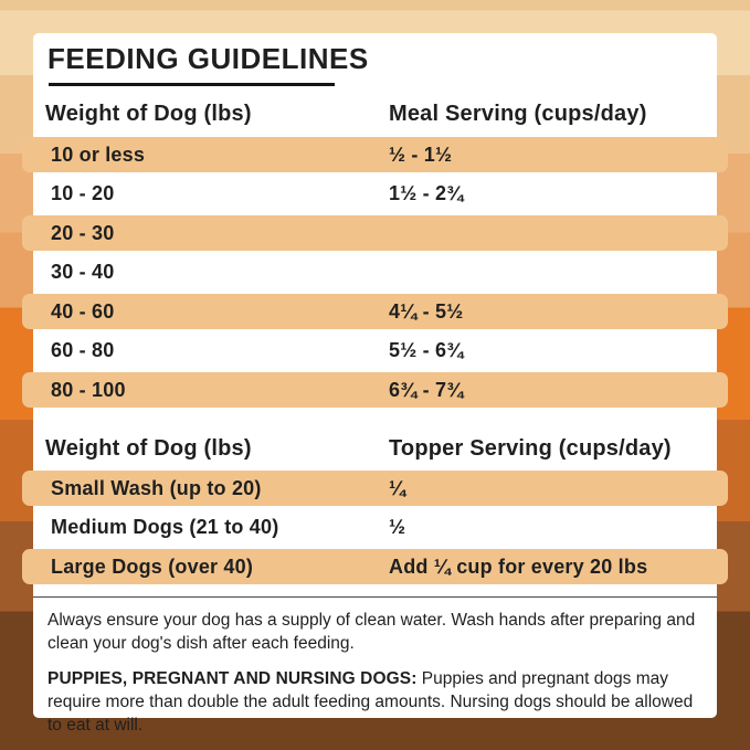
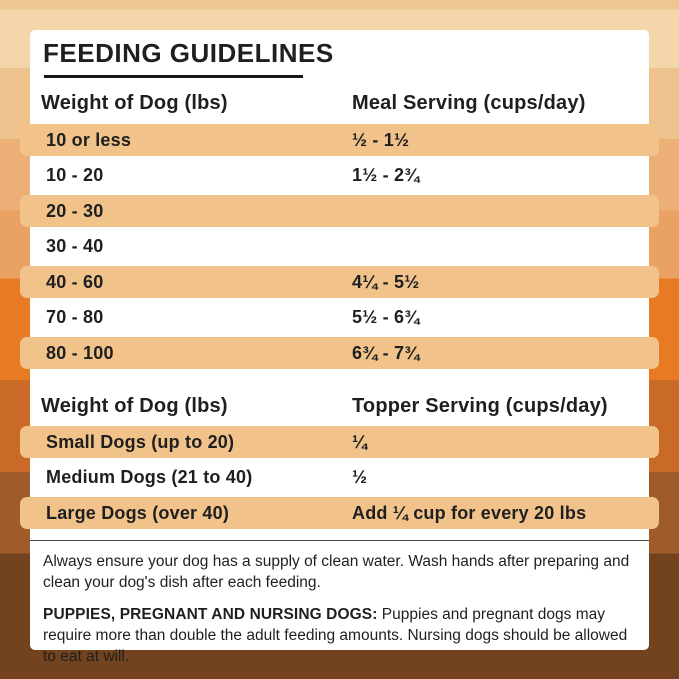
  FEEDING GUIDELINES
  Weight of Dog (lbs)
  Meal Serving (cups/day)
  10 or less
  ½ - 1½
  10 - 20
  1½ - 2¾
  20 - 30
  30 - 40
  40 - 60
  4¼ - 5½
- 60 - 80
+ 70 - 80
  5½ - 6¾
  80 - 100
  6¾ - 7¾
  Weight of Dog (lbs)
  Topper Serving (cups/day)
- Small Wash (up to 20)
+ Small Dogs (up to 20)
  ¼
  Medium Dogs (21 to 40)
  ½
  Large Dogs (over 40)
  Add ¼ cup for every 20 lbs
  Always ensure your dog has a supply of clean water. Wash hands after preparing and clean your dog's dish after each feeding.
  PUPPIES, PREGNANT AND NURSING DOGS: Puppies and pregnant dogs may require more than double the adult feeding amounts. Nursing dogs should be allowed to eat at will.
